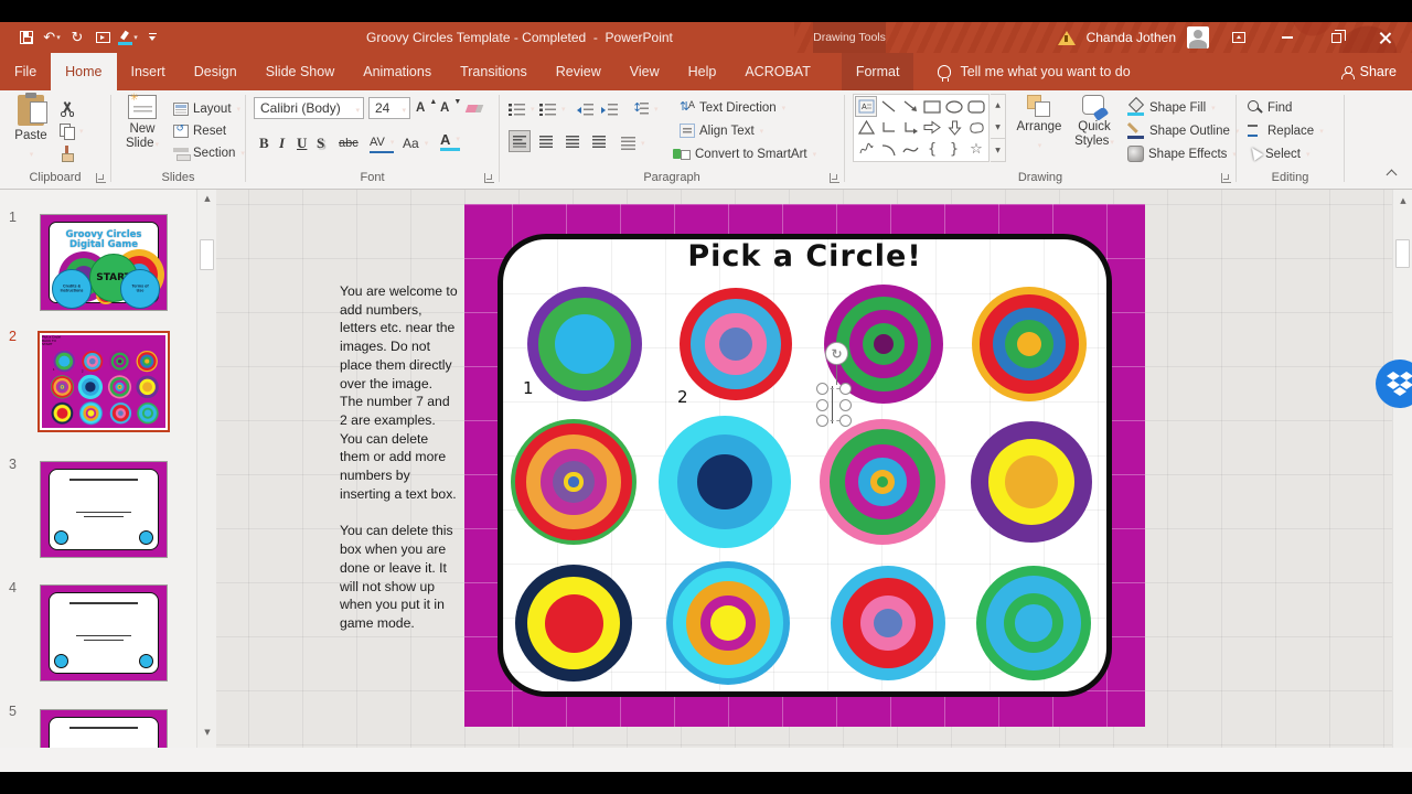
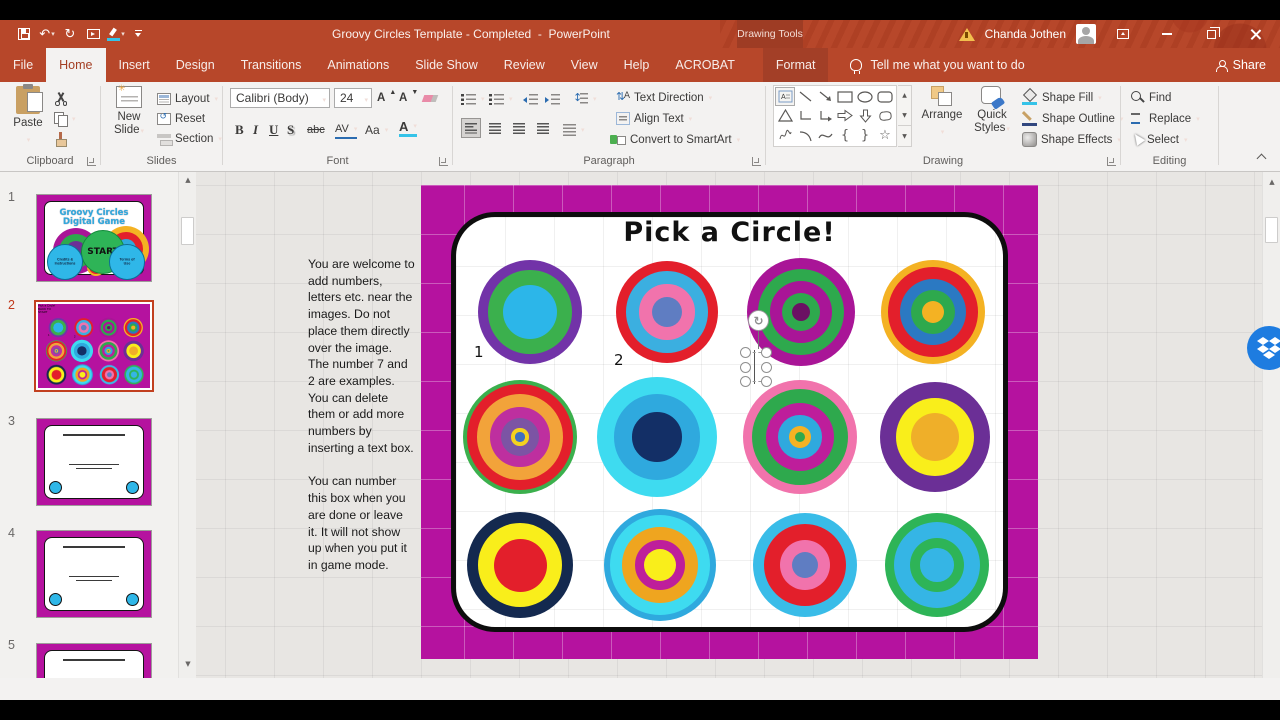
  ↶
  ↻
  Groovy Circles Template - Completed - PowerPoint
  Drawing Tools
  Chanda Jothen
  File
  Home
  Insert
  Design
- Slide Show
+ Transitions
  Animations
- Transitions
+ Slide Show
  Review
  View
  Help
  ACROBAT
  Format
  Tell me what you want to do
  Share
  Paste
  Clipboard
  New
  Slide
  Layout
  Reset
  Section
  Slides
  Calibri (Body)
  24
  A
  A
  B
  I
  U
  S
  abc
  AV
  Aa
  A
  Font
  Text Direction
  Align Text
  Convert to SmartArt
  Paragraph
  A
  {
  }
  ☆
  Arrange
  Quick
  Styles
  Shape Fill
  Shape Outline
  Shape Effects
  Drawing
  Find
  Replace
  Select
  Editing
  1
  Groovy Circles
  Digital Game
  STAR
  2
  3
  4
  5
  ▲
  ▼
  You are welcome to add numbers, letters etc. near the images. Do not place them directly over the image. The number 7 and 2 are examples. You can delete them or add more numbers by inserting a text box.
- You can delete this box when you are done or leave it. It will not show up when you put it in game mode.
+ You can number this box when you are done or leave it. It will not show up when you put it in game mode.
  Pick a Circle!
  1
  2
  ↻
  ▲
